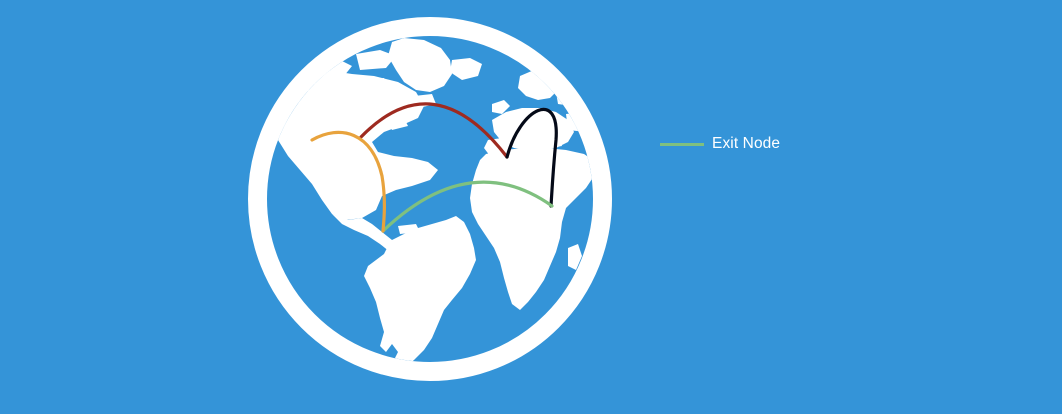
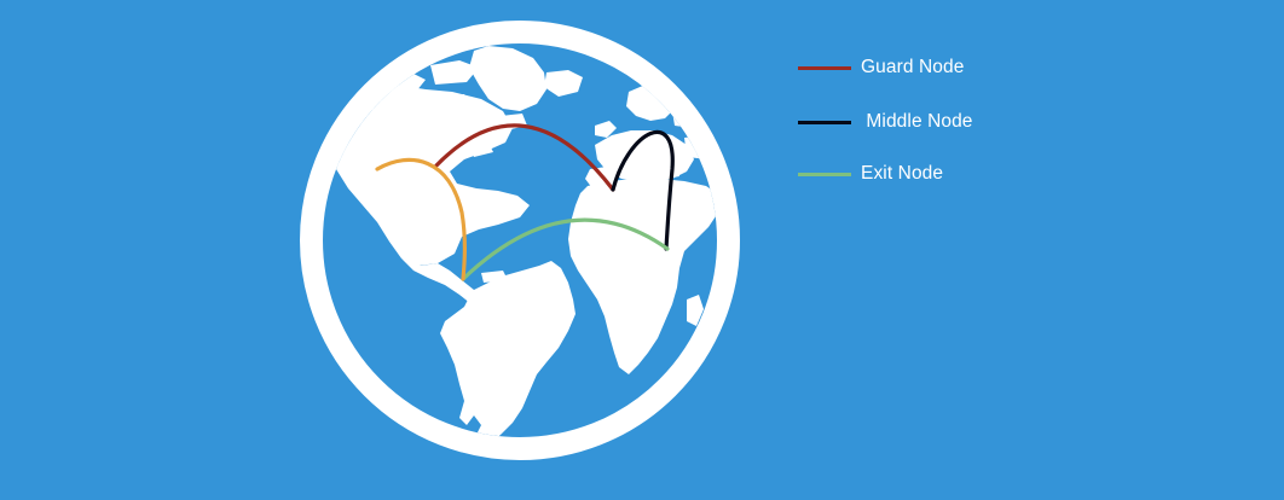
+ Guard Node
+ Middle Node
  Exit Node
